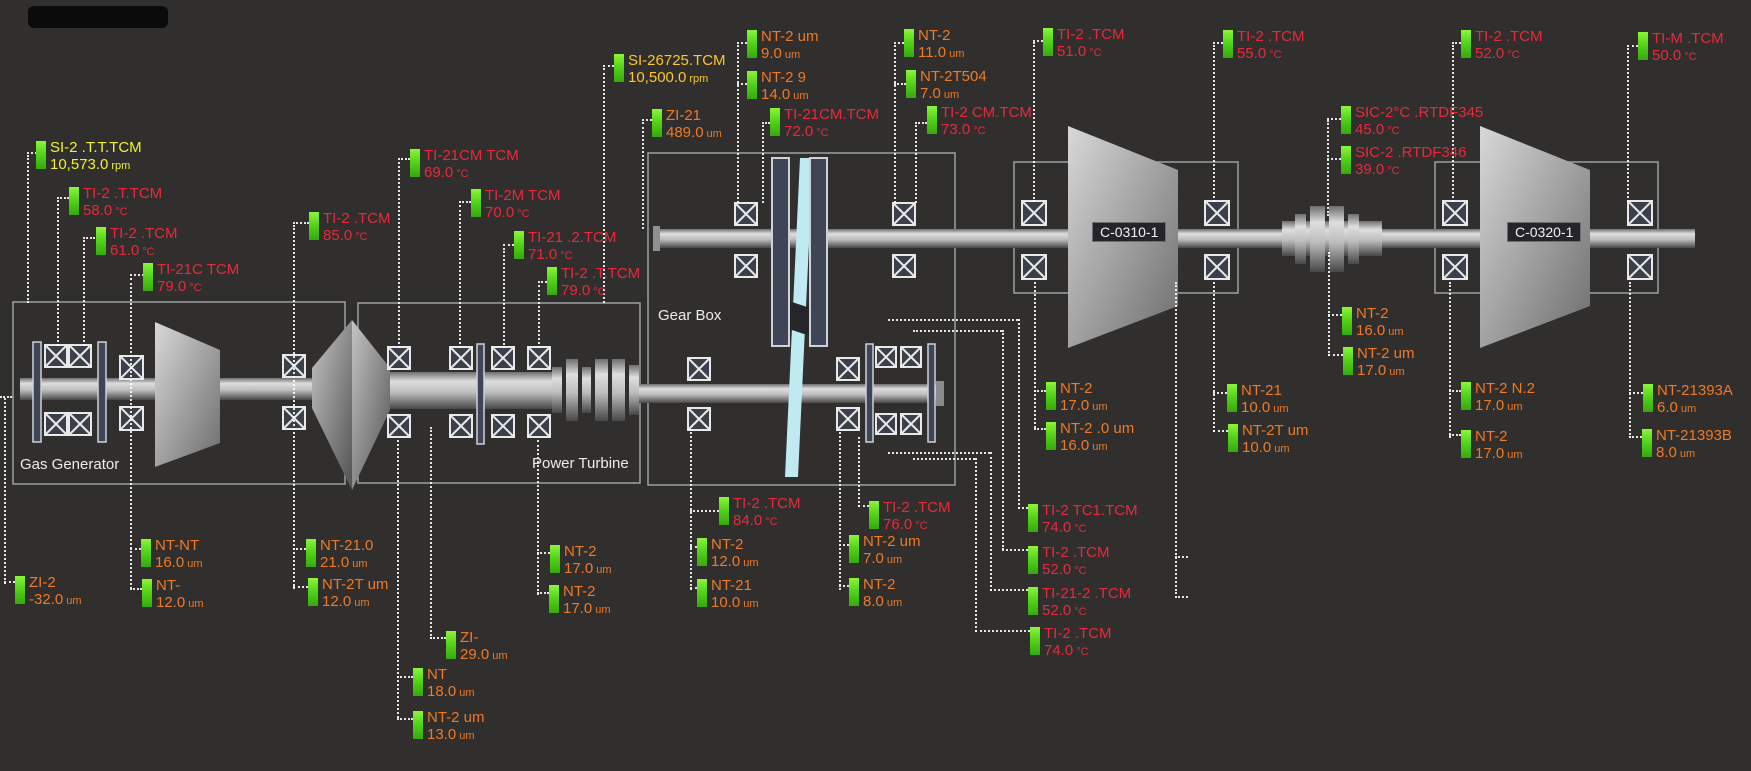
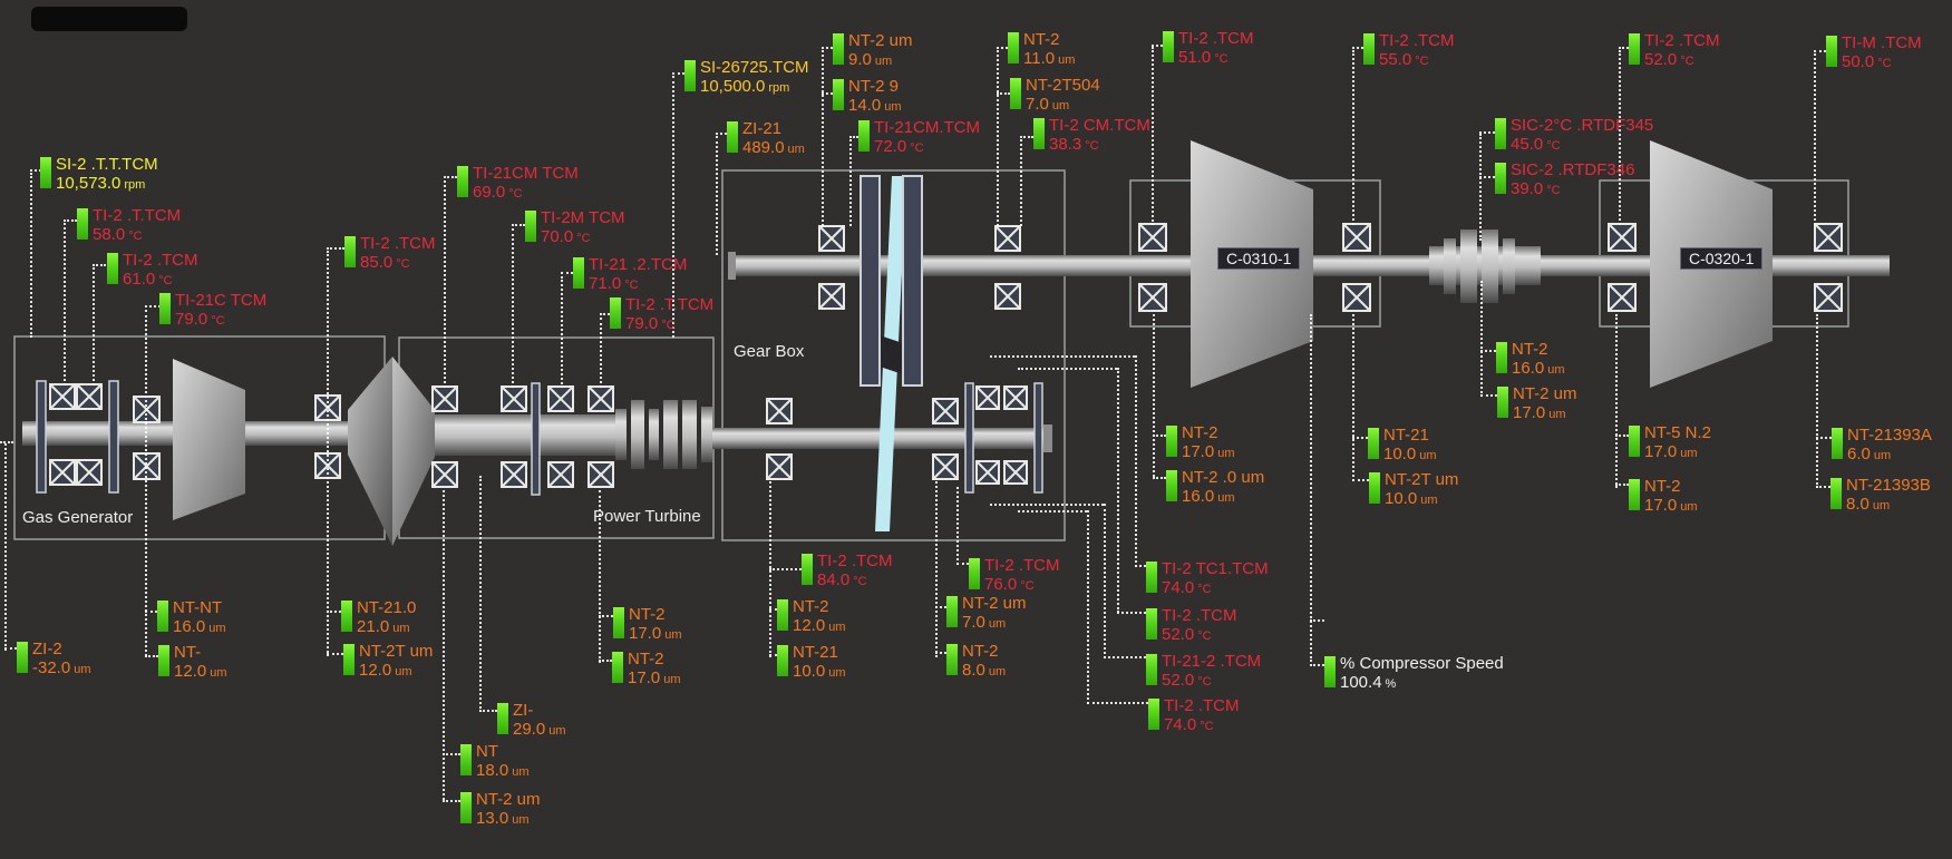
  Gas Generator
  Power Turbine
  Gear Box
  C-0310-1
  C-0320-1
  SI-2 .T.T.TCM
  10,573.0 rpm
  TI-2 .T.TCM
  58.0 °C
  TI-2 .TCM
  61.0 °C
  TI-21C TCM
  79.0 °C
  TI-2 .TCM
  85.0 °C
  TI-21CM TCM
  69.0 °C
  TI-2M TCM
  70.0 °C
  TI-21 .2.TCM
  71.0 °C
  TI-2 .T.TCM
  79.0 °C
  SI-26725.TCM
  10,500.0 rpm
  ZI-21
  489.0 um
  NT-2 um
  9.0 um
  NT-2 9
  14.0 um
  TI-21CM.TCM
  72.0 °C
  NT-2
  11.0 um
  NT-2T504
  7.0 um
  TI-2 CM.TCM
- 73.0 °C
+ 38.3 °C
  TI-2 .TCM
  51.0 °C
  TI-2 .TCM
  55.0 °C
  SIC-2°C .RTDF345
  45.0 °C
  SIC-2 .RTDF346
  39.0 °C
  TI-2 .TCM
  52.0 °C
  TI-M .TCM
  50.0 °C
  NT-2
  16.0 um
  NT-2 um
  17.0 um
  NT-21
  10.0 um
  NT-2T um
  10.0 um
- NT-2 N.2
+ NT-5 N.2
  17.0 um
  NT-2
  17.0 um
  NT-21393A
  6.0 um
  NT-21393B
  8.0 um
  NT-2
  17.0 um
  NT-2 .0 um
  16.0 um
  TI-2 TC1.TCM
  74.0 °C
  TI-2 .TCM
  52.0 °C
  TI-21-2 .TCM
  52.0 °C
  TI-2 .TCM
  74.0 °C
  TI-2 .TCM
  84.0 °C
  NT-2
  12.0 um
  NT-21
  10.0 um
  TI-2 .TCM
  76.0 °C
  NT-2 um
  7.0 um
  NT-2
  8.0 um
  NT-2
  17.0 um
  NT-2
  17.0 um
  ZI-
  29.0 um
  NT
  18.0 um
  NT-2 um
  13.0 um
  ZI-2
  -32.0 um
  NT-NT
  16.0 um
  NT-
  12.0 um
  NT-21.0
  21.0 um
  NT-2T um
  12.0 um
+ % Compressor Speed
+ 100.4 %
